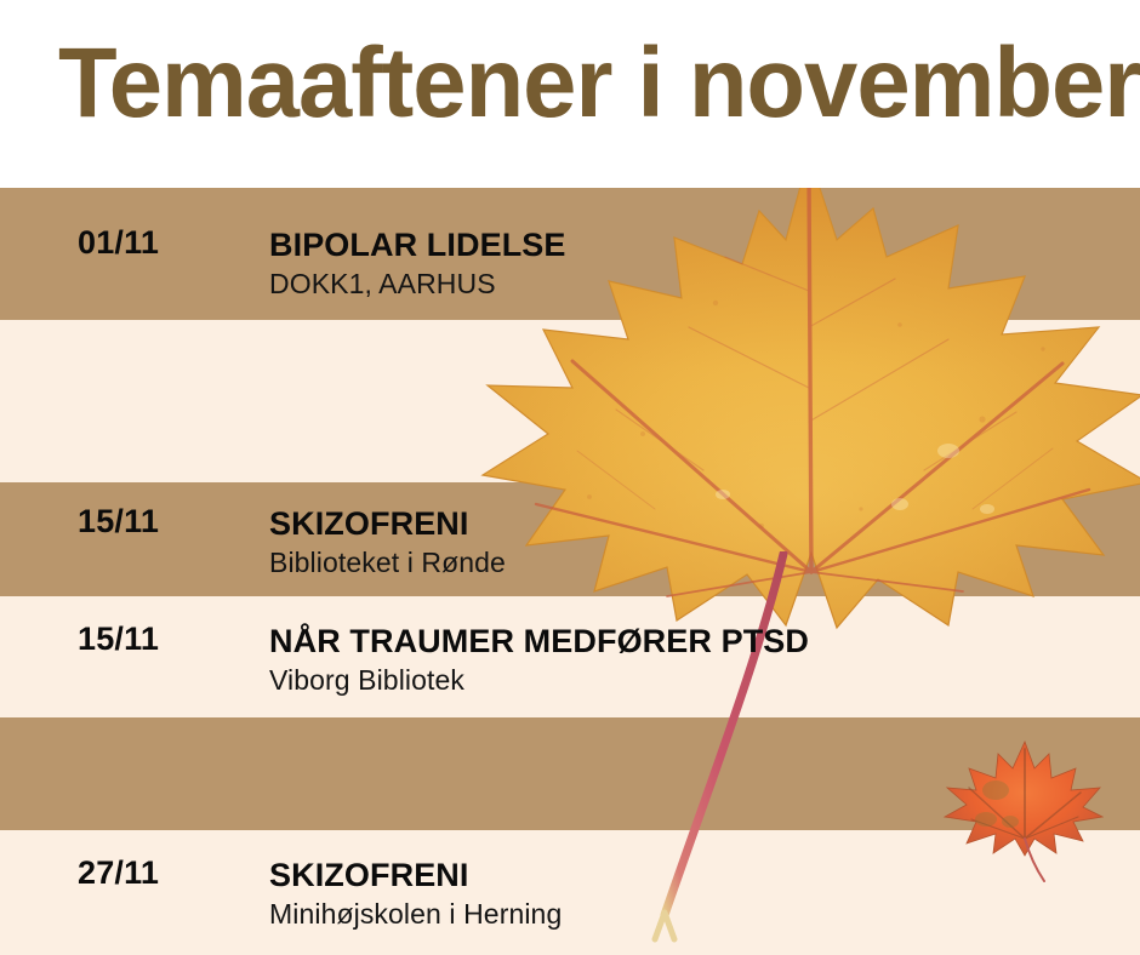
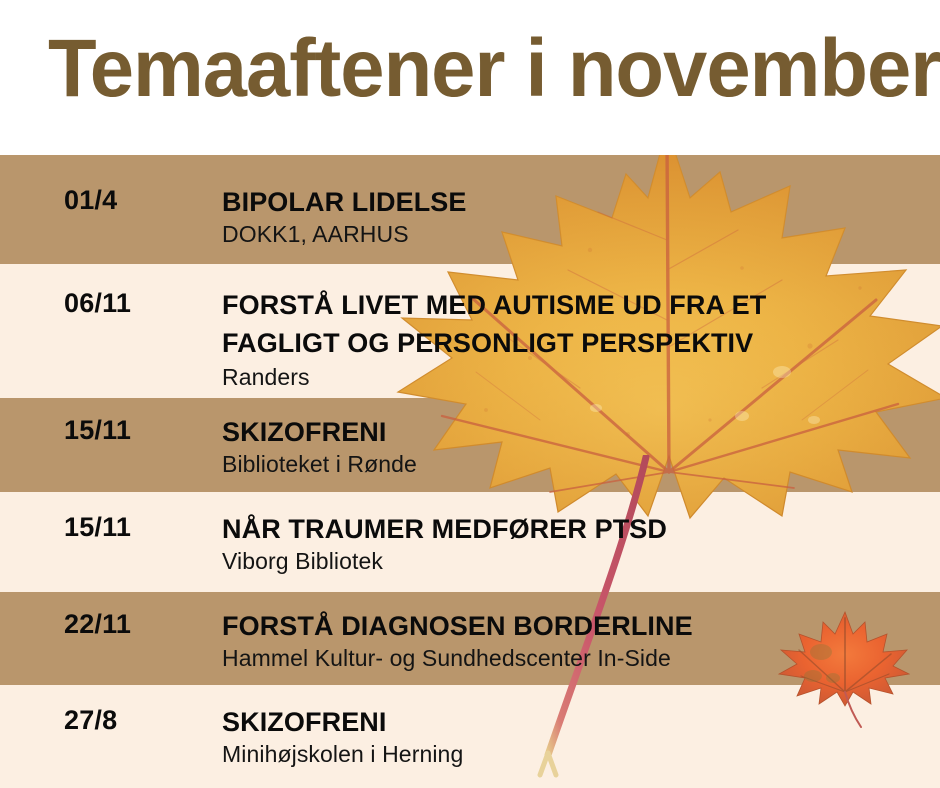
  Temaaftener i november
- 01/11
+ 01/4
  BIPOLAR LIDELSE
  DOKK1, AARHUS
+ 06/11
+ FORSTÅ LIVET MED AUTISME UD FRA ET
+ FAGLIGT OG PERSONLIGT PERSPEKTIV
+ Randers
  15/11
  SKIZOFRENI
  Biblioteket i Rønde
  15/11
  NÅR TRAUMER MEDFØRER PTSD
  Viborg Bibliotek
+ 22/11
+ FORSTÅ DIAGNOSEN BORDERLINE
+ Hammel Kultur- og Sundhedscenter In-Side
- 27/11
+ 27/8
  SKIZOFRENI
  Minihøjskolen i Herning
